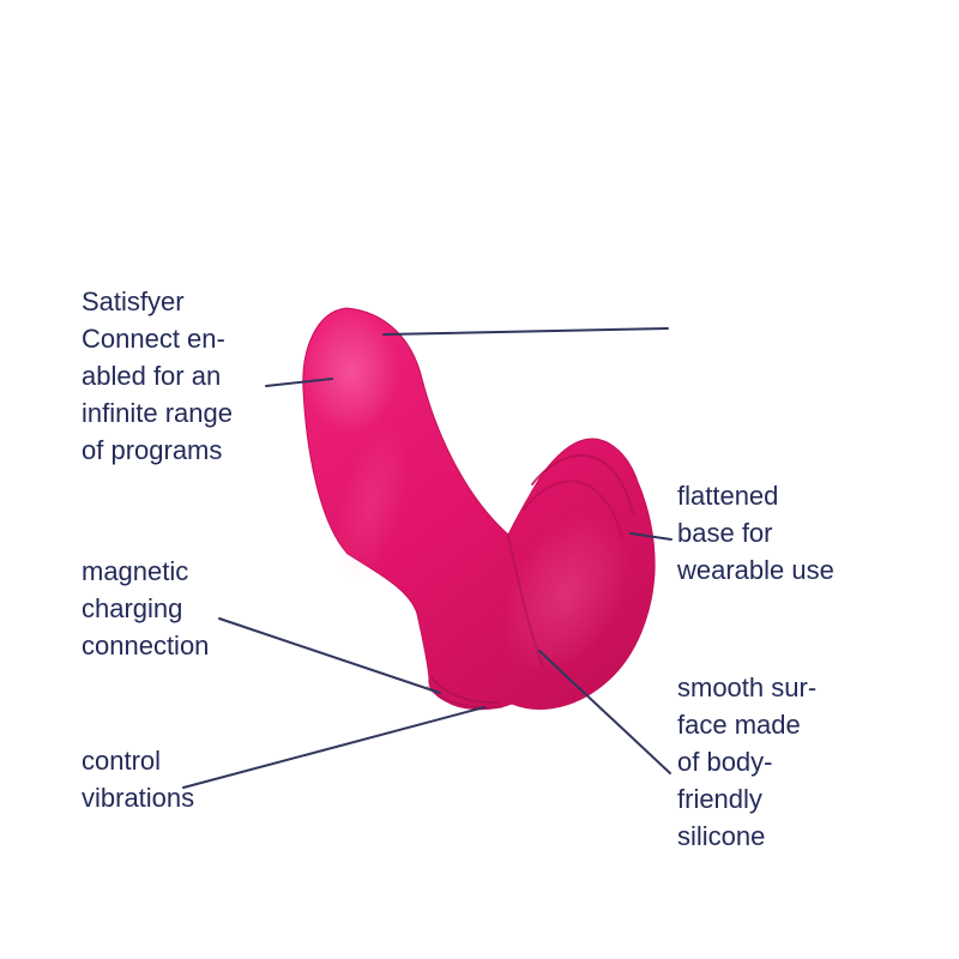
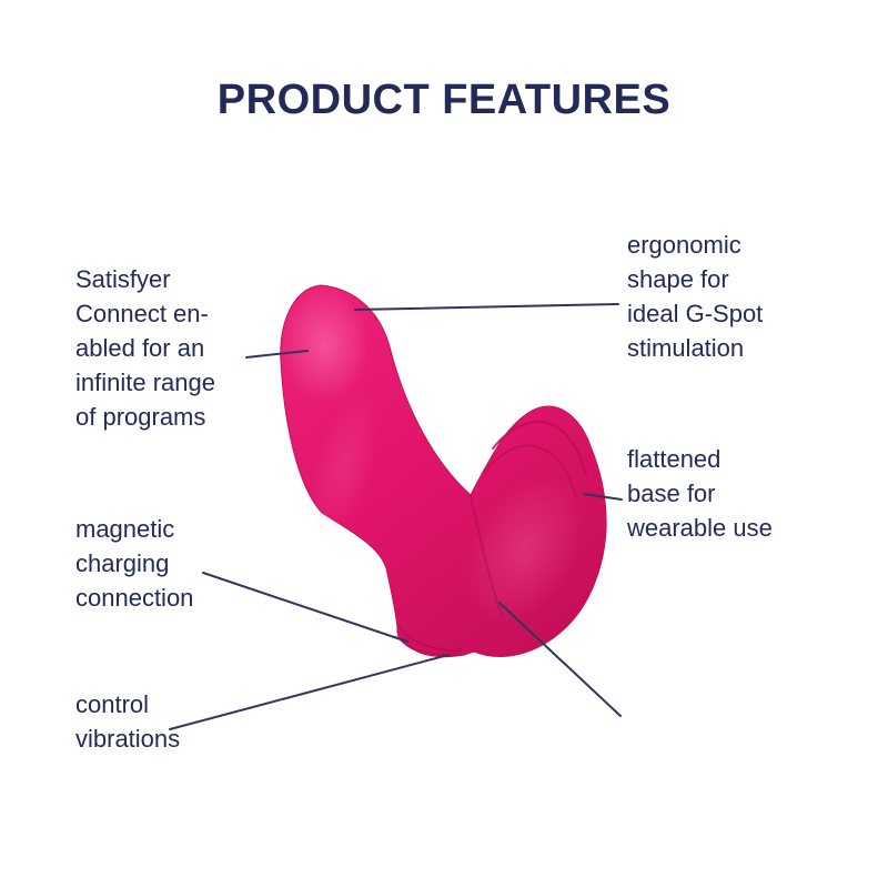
+ PRODUCT FEATURES
  Satisfyer
  Connect en-
  abled for an
  infinite range
  of programs
  magnetic
  charging
  connection
  control
  vibrations
+ ergonomic
+ shape for
+ ideal G-Spot
+ stimulation
  flattened
  base for
  wearable use
- smooth sur-
- face made
- of body-
- friendly
- silicone
